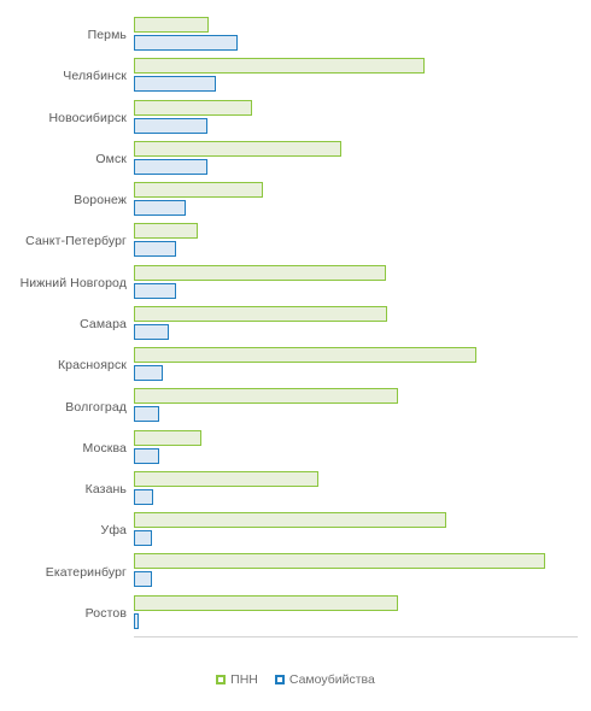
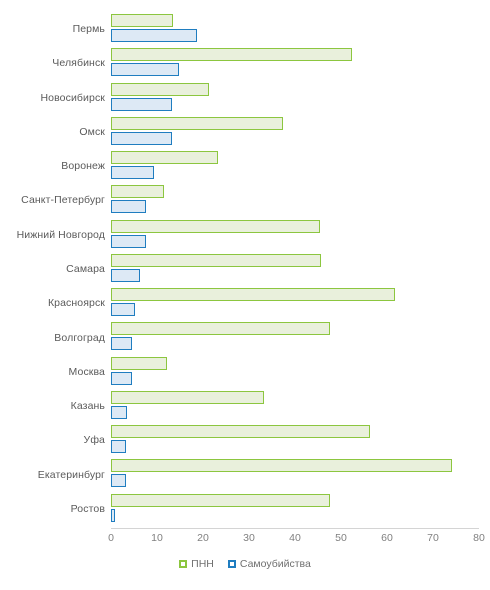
  Пермь
  Челябинск
  Новосибирск
  Омск
  Воронеж
  Санкт-Петербург
  Нижний Новгород
  Самара
  Красноярск
  Волгоград
  Москва
  Казань
  Уфа
  Екатеринбург
  Ростов
+ 0
+ 10
+ 20
+ 30
+ 40
+ 50
+ 60
+ 70
+ 80
  ПНН
  Самоубийства
